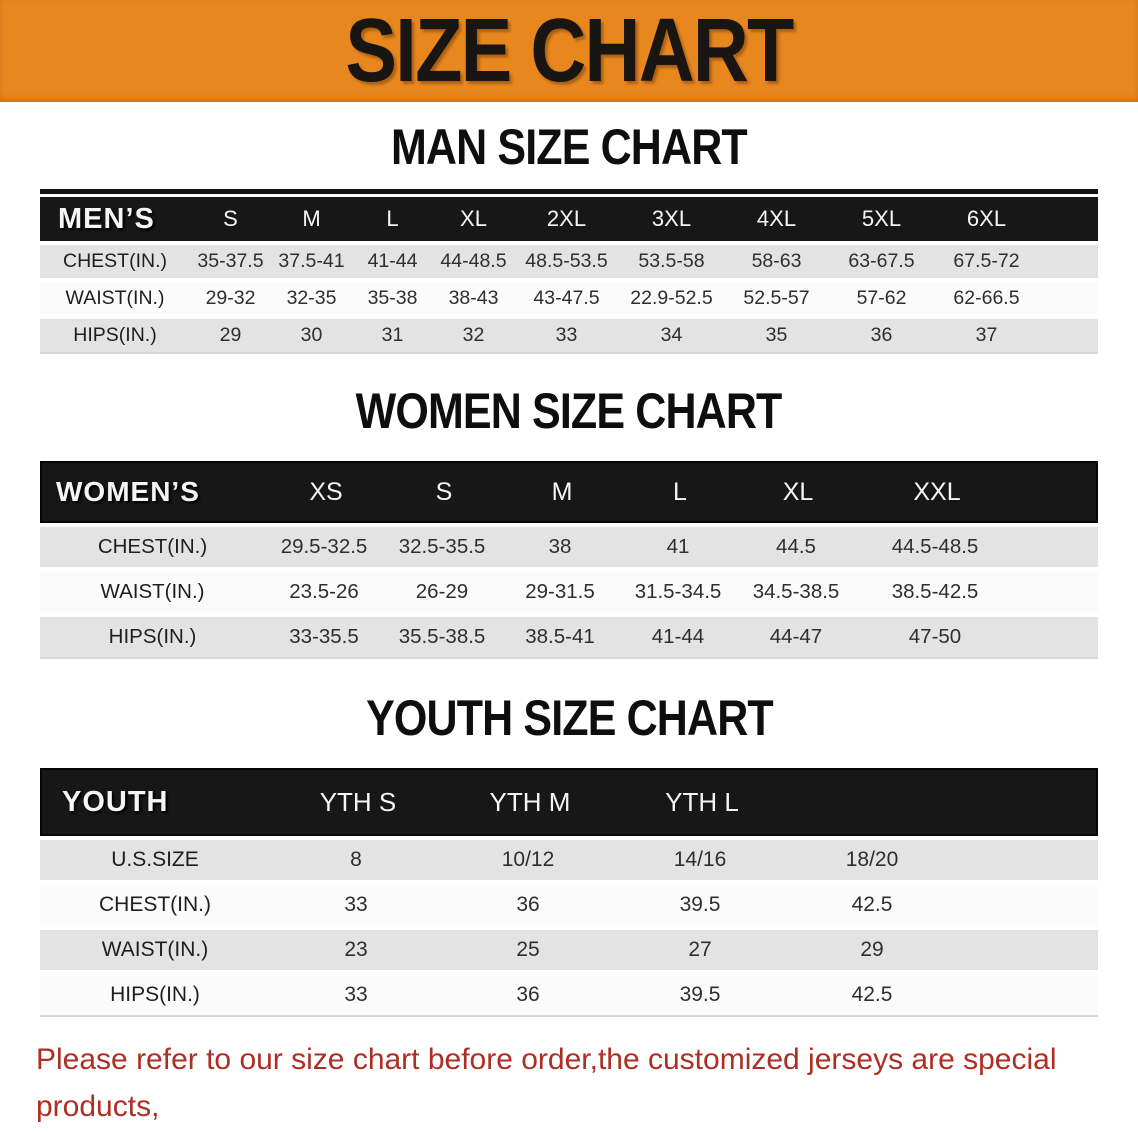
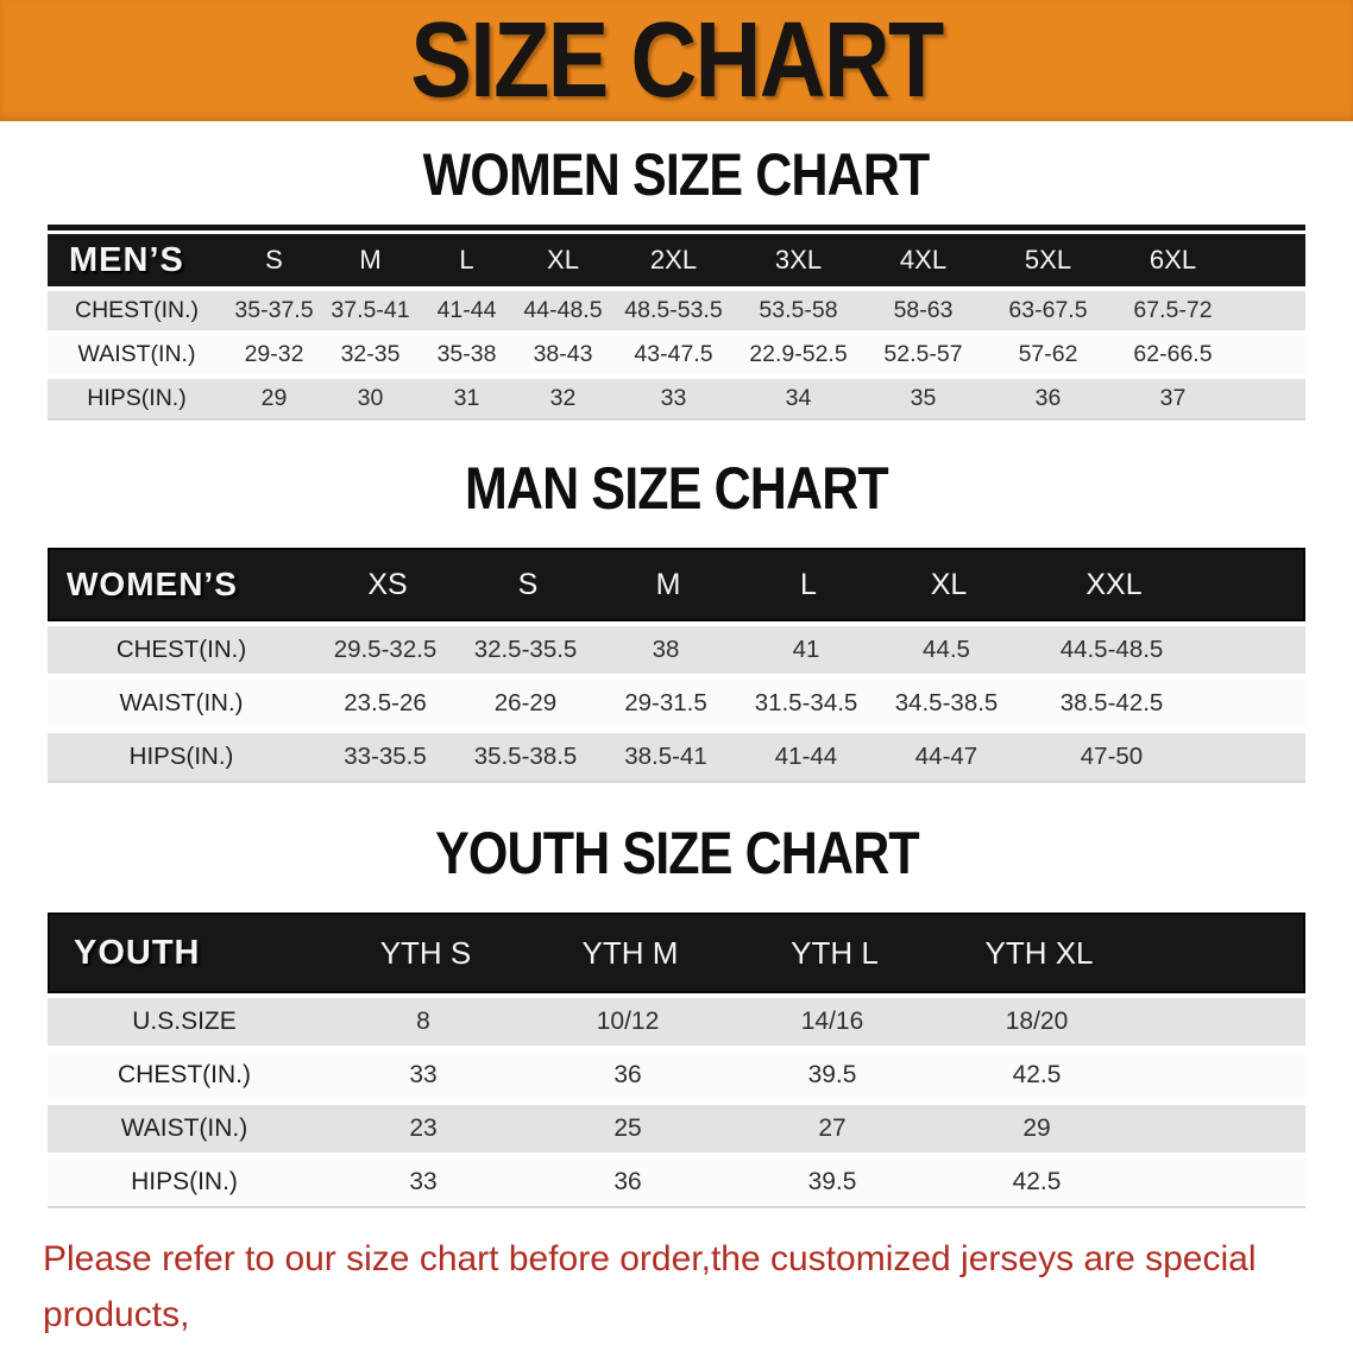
  SIZE CHART
- MAN SIZE CHART
+ WOMEN SIZE CHART
  MEN’S
  S
  M
  L
  XL
  2XL
  3XL
  4XL
  5XL
  6XL
  CHEST(IN.)
  35-37.5
  37.5-41
  41-44
  44-48.5
  48.5-53.5
  53.5-58
  58-63
  63-67.5
  67.5-72
  WAIST(IN.)
  29-32
  32-35
  35-38
  38-43
  43-47.5
  22.9-52.5
  52.5-57
  57-62
  62-66.5
  HIPS(IN.)
  29
  30
  31
  32
  33
  34
  35
  36
  37
- WOMEN SIZE CHART
+ MAN SIZE CHART
  WOMEN’S
  XS
  S
  M
  L
  XL
  XXL
  CHEST(IN.)
  29.5-32.5
  32.5-35.5
  38
  41
  44.5
  44.5-48.5
  WAIST(IN.)
  23.5-26
  26-29
  29-31.5
  31.5-34.5
  34.5-38.5
  38.5-42.5
  HIPS(IN.)
  33-35.5
  35.5-38.5
  38.5-41
  41-44
  44-47
  47-50
  YOUTH SIZE CHART
  YOUTH
  YTH S
  YTH M
  YTH L
+ YTH XL
  U.S.SIZE
  8
  10/12
  14/16
  18/20
  CHEST(IN.)
  33
  36
  39.5
  42.5
  WAIST(IN.)
  23
  25
  27
  29
  HIPS(IN.)
  33
  36
  39.5
  42.5
  Please refer to our size chart before order,the customized jerseys are special products,
